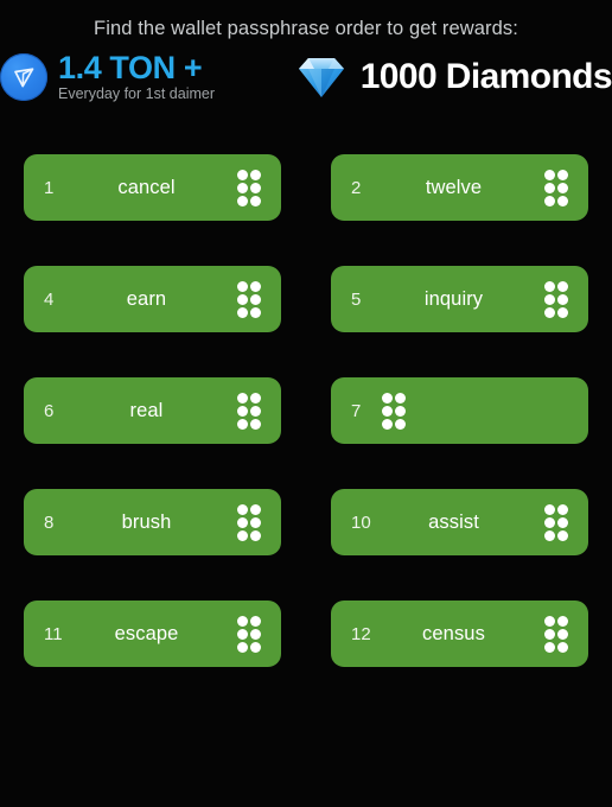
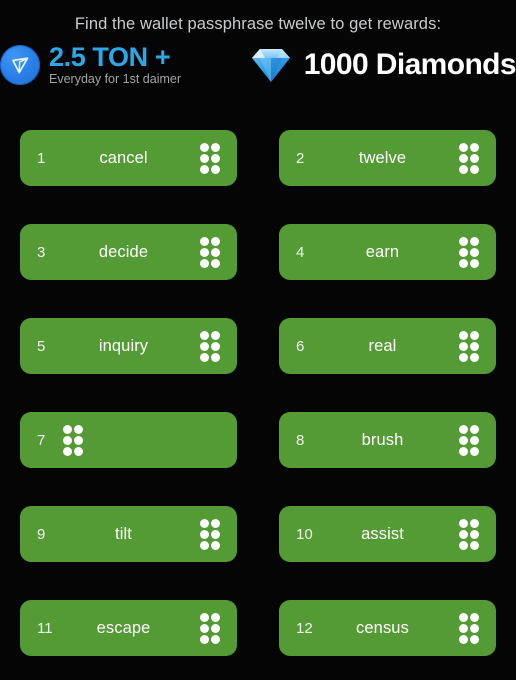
- Find the wallet passphrase order to get rewards:
+ Find the wallet passphrase twelve to get rewards:
- 1.4 TON + Everyday for 1st daimer
+ 2.5 TON + Everyday for 1st daimer
  1000 Diamonds
  1
  cancel
  2
  twelve
+ 3
+ decide
  4
  earn
  5
  inquiry
  6
  real
  7
  8
  brush
+ 9
+ tilt
  10
  assist
  11
  escape
  12
  census
